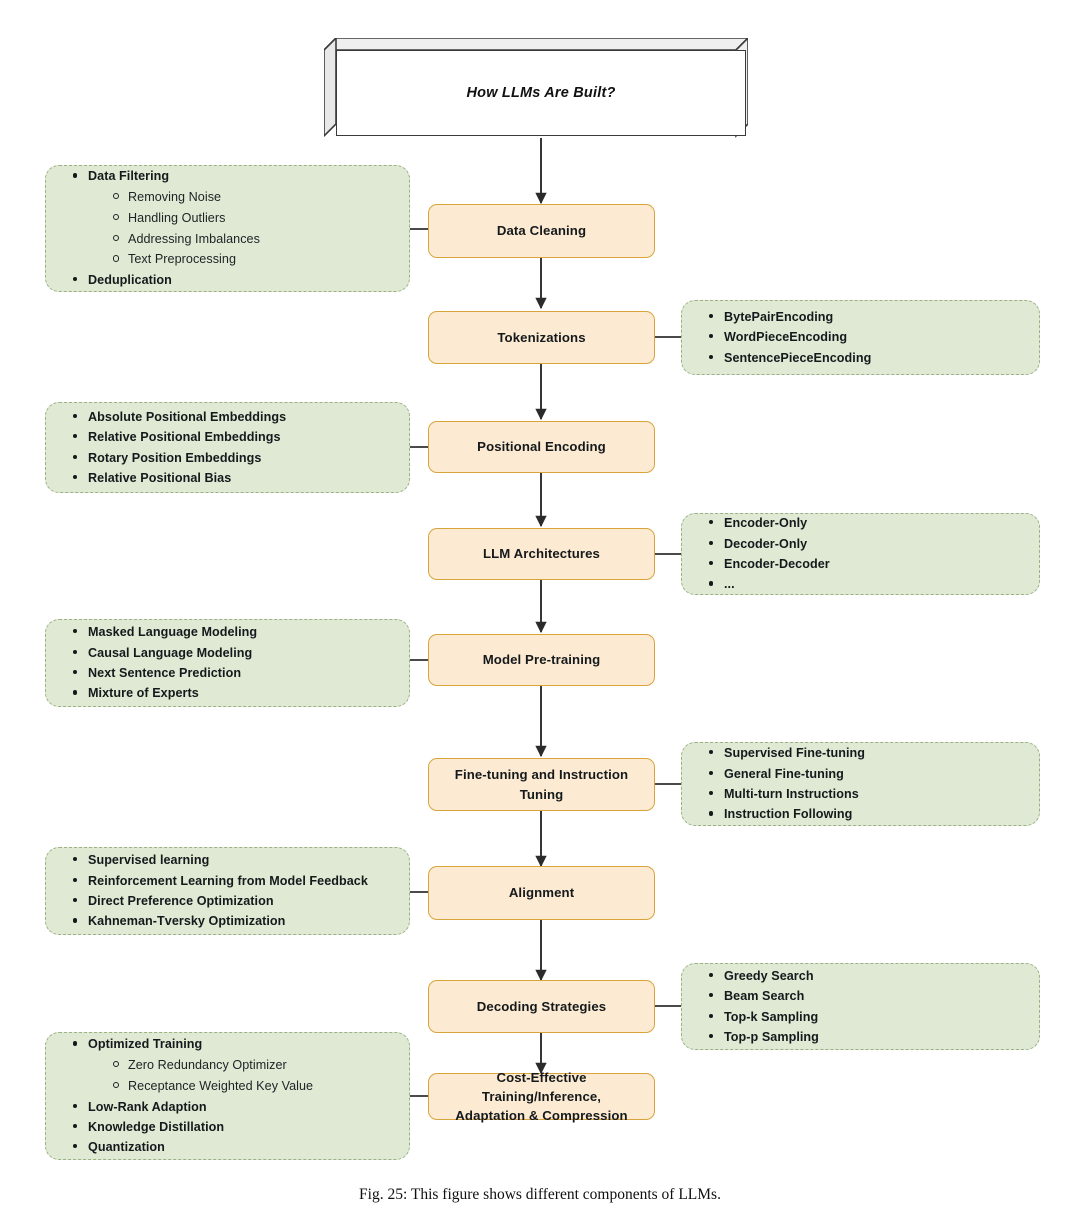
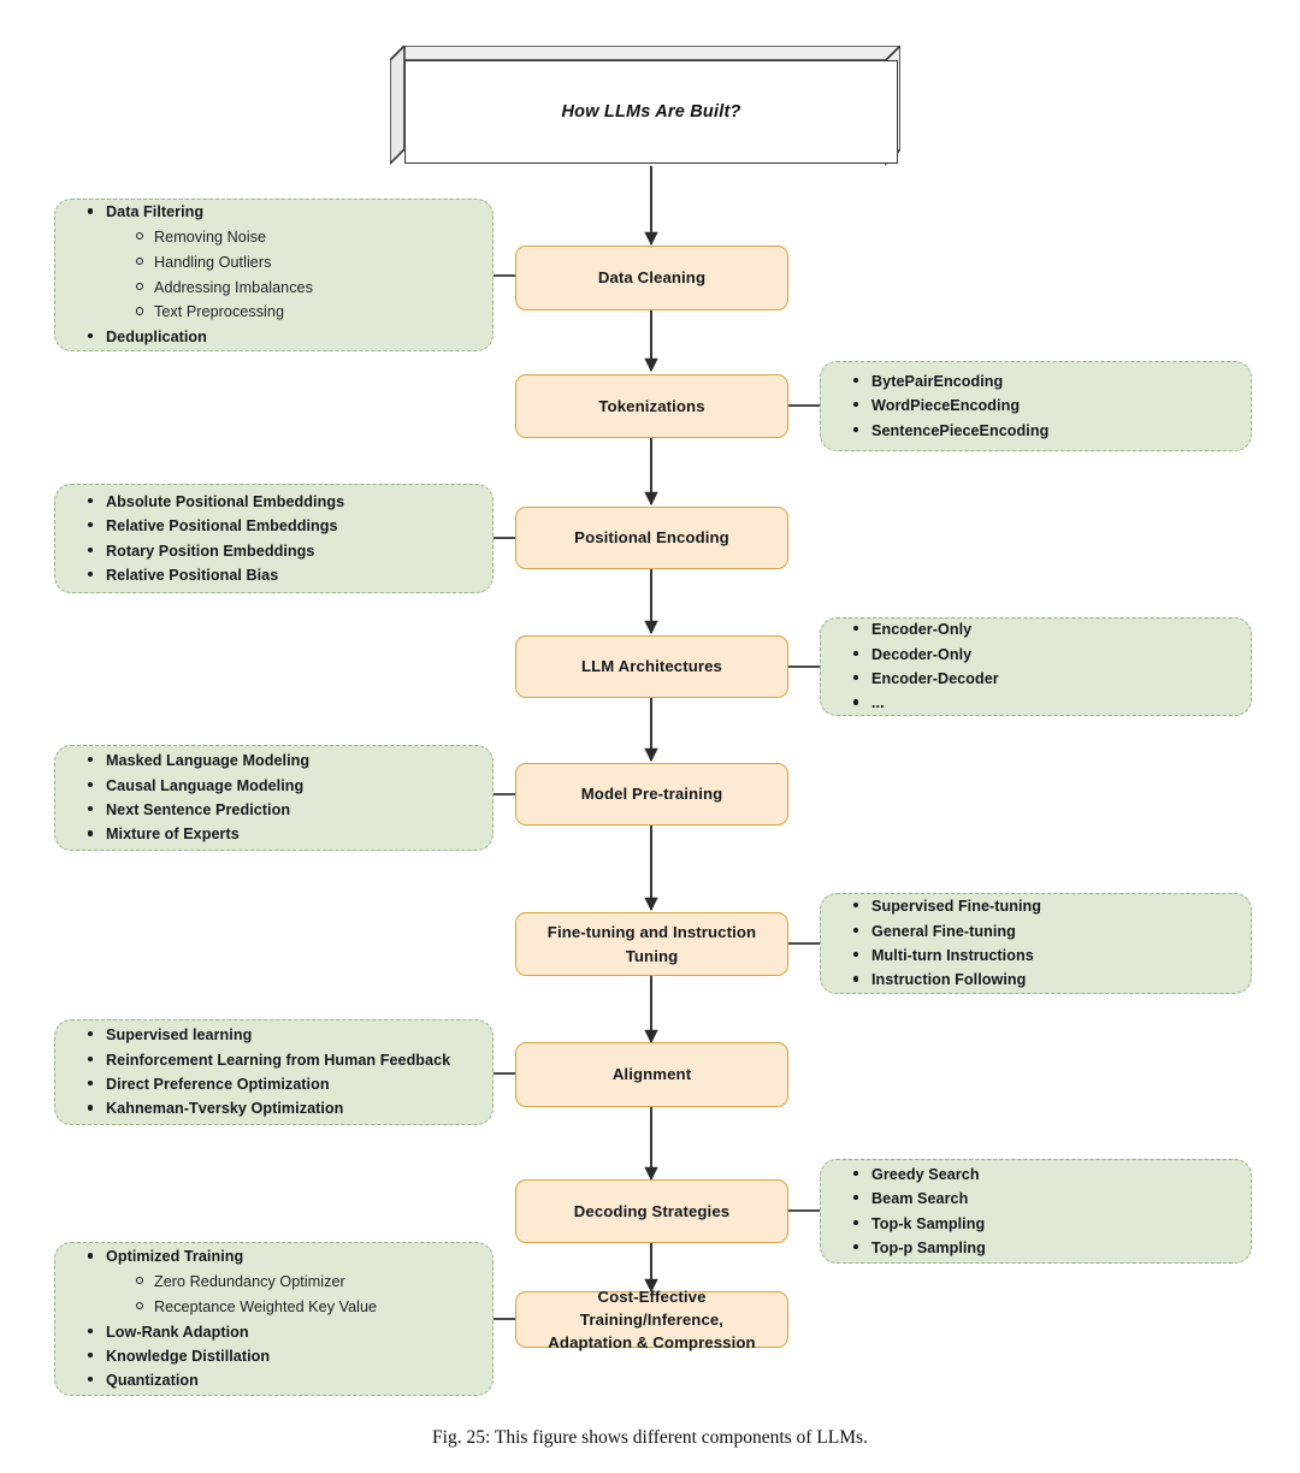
  How LLMs Are Built?
  Data Cleaning
  Tokenizations
  Positional Encoding
  LLM Architectures
  Model Pre-training
  Fine-tuning and Instruction Tuning
  Alignment
  Decoding Strategies
  Cost-Effective Training/Inference,
  Adaptation & Compression
  Data Filtering
  Removing Noise
  Handling Outliers
  Addressing Imbalances
  Text Preprocessing
  Deduplication
  BytePairEncoding
  WordPieceEncoding
  SentencePieceEncoding
  Absolute Positional Embeddings
  Relative Positional Embeddings
  Rotary Position Embeddings
  Relative Positional Bias
  Encoder-Only
  Decoder-Only
  Encoder-Decoder
  ...
  Masked Language Modeling
  Causal Language Modeling
  Next Sentence Prediction
  Mixture of Experts
  Supervised Fine-tuning
  General Fine-tuning
  Multi-turn Instructions
  Instruction Following
  Supervised learning
- Reinforcement Learning from Model Feedback
+ Reinforcement Learning from Human Feedback
  Direct Preference Optimization
  Kahneman-Tversky Optimization
  Greedy Search
  Beam Search
  Top-k Sampling
  Top-p Sampling
  Optimized Training
  Zero Redundancy Optimizer
  Receptance Weighted Key Value
  Low-Rank Adaption
  Knowledge Distillation
  Quantization
  Fig. 25: This figure shows different components of LLMs.
